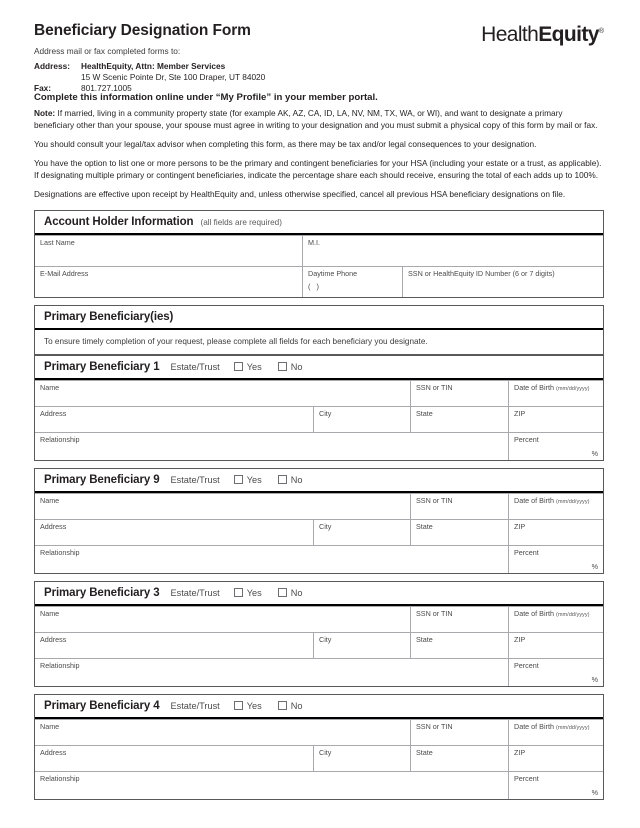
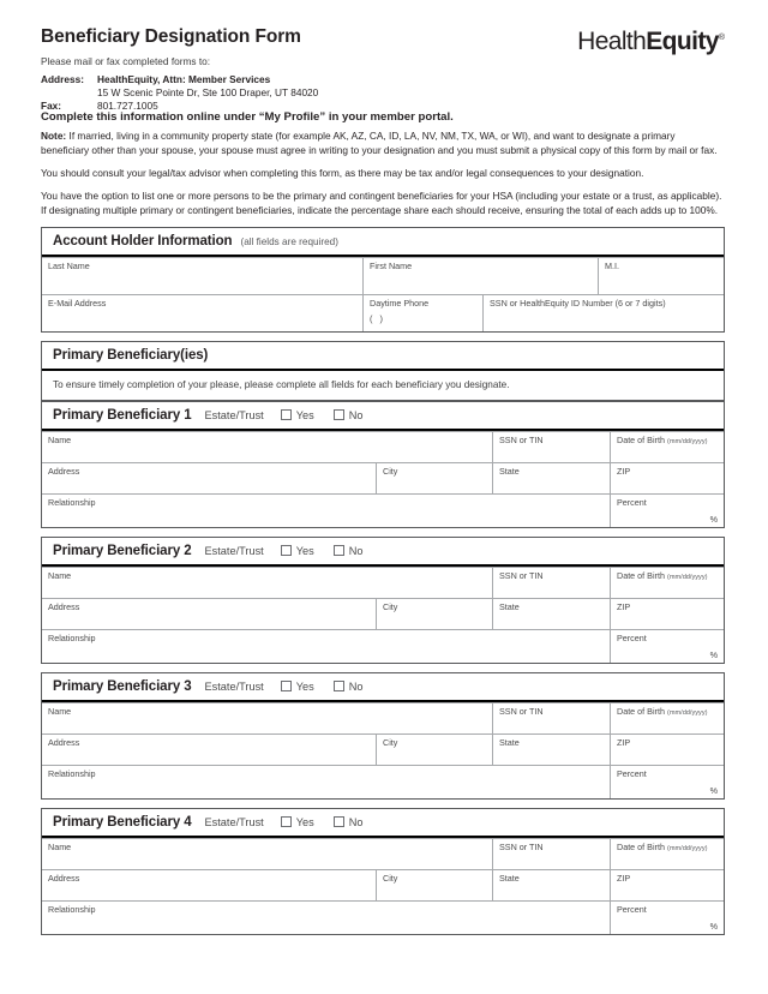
  Beneficiary Designation Form
- Address mail or fax completed forms to:
+ Please mail or fax completed forms to:
  Address:	HealthEquity, Attn: Member Services
  	15 W Scenic Pointe Dr, Ste 100 Draper, UT 84020
  Fax:	801.727.1005
  HealthEquity
  Complete this information online under “My Profile” in your member portal.
  Note: If married, living in a community property state (for example AK, AZ, CA, ID, LA, NV, NM, TX, WA, or WI), and want to designate a primary beneficiary other than your spouse, your spouse must agree in writing to your designation and you must submit a physical copy of this form by mail or fax.
  You should consult your legal/tax advisor when completing this form, as there may be tax and/or legal consequences to your designation.
  You have the option to list one or more persons to be the primary and contingent beneficiaries for your HSA (including your estate or a trust, as applicable). If designating multiple primary or contingent beneficiaries, indicate the percentage share each should receive, ensuring the total of each adds up to 100%.
- Designations are effective upon receipt by HealthEquity and, unless otherwise specified, cancel all previous HSA beneficiary designations on file.
  Account Holder Information
  (all fields are required)
  Last Name
+ First Name
  M.I.
  E-Mail Address
  Daytime Phone
  ( )
  SSN or HealthEquity ID Number (6 or 7 digits)
  Primary Beneficiary(ies)
- To ensure timely completion of your request, please complete all fields for each beneficiary you designate.
+ To ensure timely completion of your please, please complete all fields for each beneficiary you designate.
  Primary Beneficiary 1
  Estate/Trust
  Yes
  No
  Name
  SSN or TIN
  Address
  City
  State
  ZIP
  Relationship
  Percent
  %
- Primary Beneficiary 9
+ Primary Beneficiary 2
  Estate/Trust
  Yes
  No
  Name
  SSN or TIN
  Address
  City
  State
  ZIP
  Relationship
  Percent
  %
  Primary Beneficiary 3
  Estate/Trust
  Yes
  No
  Name
  SSN or TIN
  Address
  City
  State
  ZIP
  Relationship
  Percent
  %
  Primary Beneficiary 4
  Estate/Trust
  Yes
  No
  Name
  SSN or TIN
  Address
  City
  State
  ZIP
  Relationship
  Percent
  %
